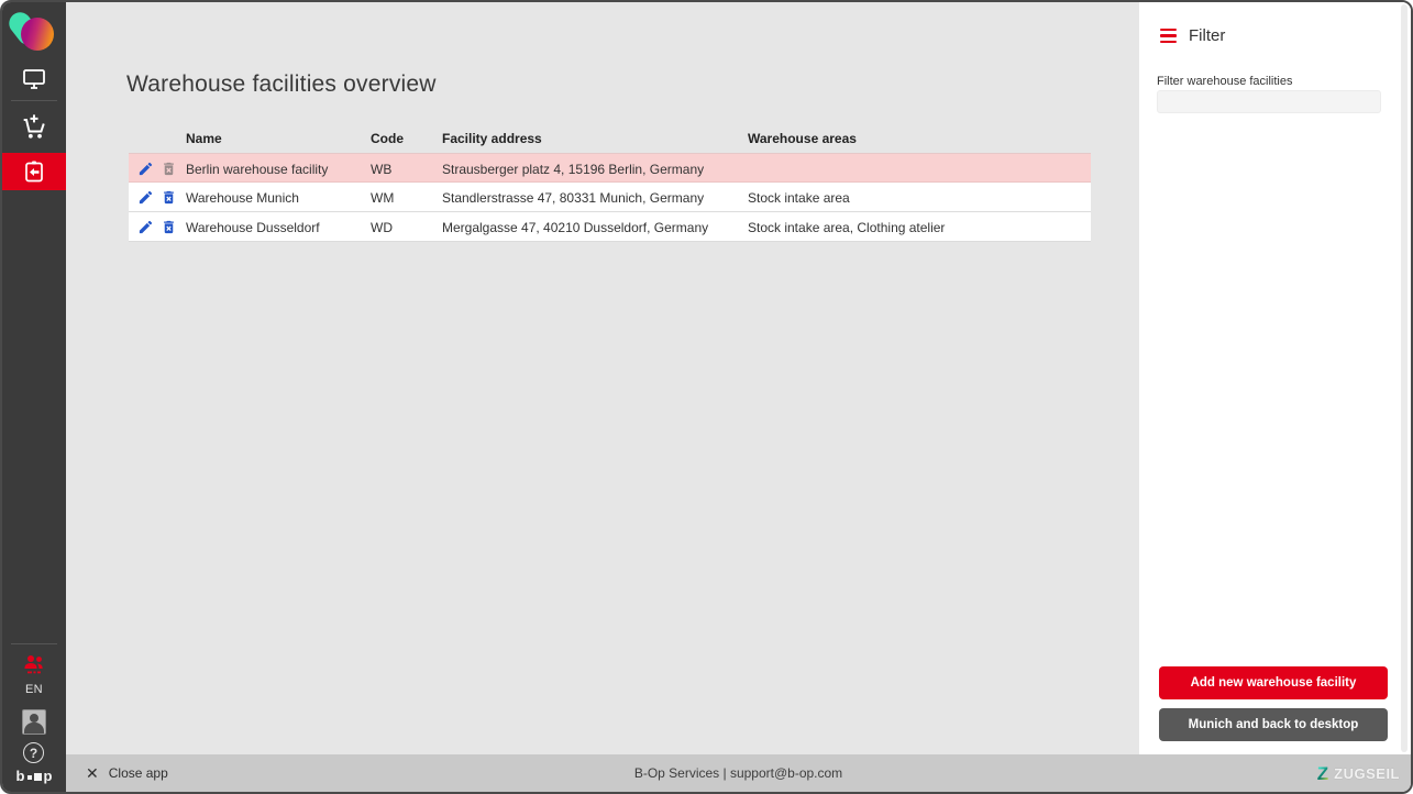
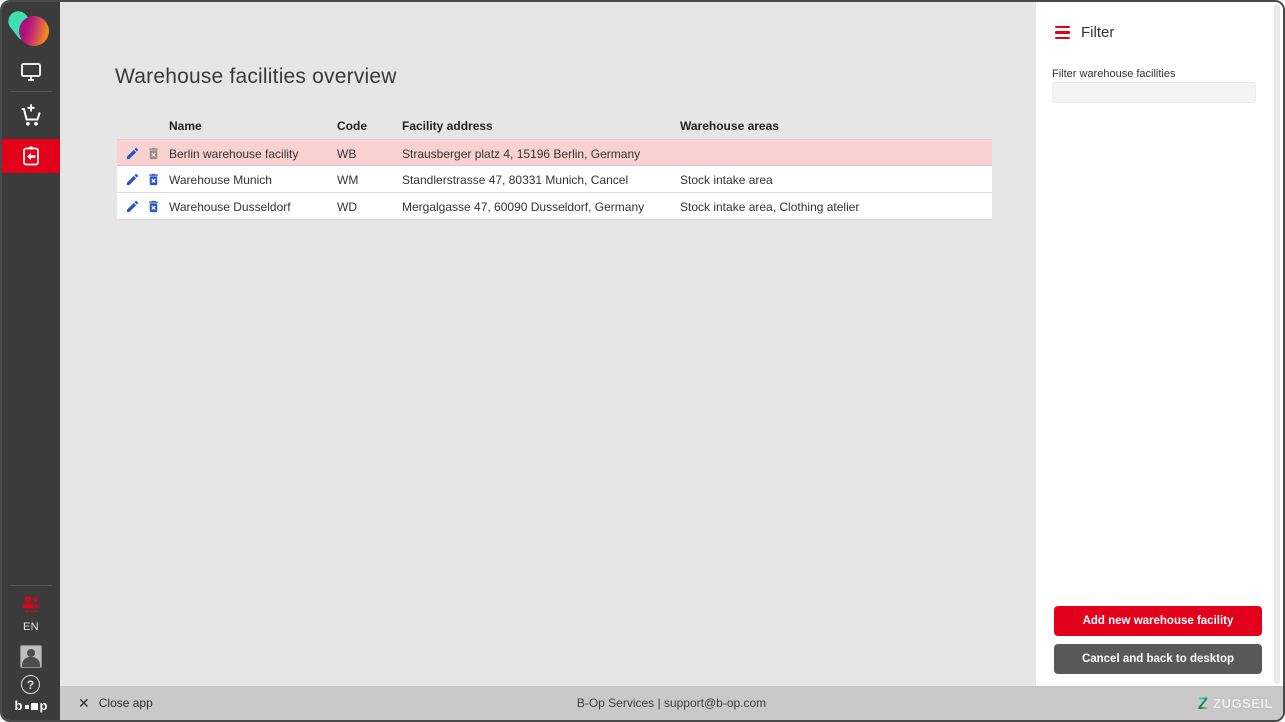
  EN
  ?
  b
  p
  Warehouse facilities overview
  Name
  Code
  Facility address
  Warehouse areas
  Berlin warehouse facility
  WB
  Strausberger platz 4, 15196 Berlin, Germany
  Warehouse Munich
  WM
- Standlerstrasse 47, 80331 Munich, Germany
+ Standlerstrasse 47, 80331 Munich, Cancel
  Stock intake area
  Warehouse Dusseldorf
  WD
- Mergalgasse 47, 40210 Dusseldorf, Germany
+ Mergalgasse 47, 60090 Dusseldorf, Germany
  Stock intake area, Clothing atelier
  Filter
  Filter warehouse facilities
  Add new warehouse facility
- Munich and back to desktop
+ Cancel and back to desktop
  B-Op Services | support@b-op.com
  ✕
  Close app
  Z
  ZUGSEIL
